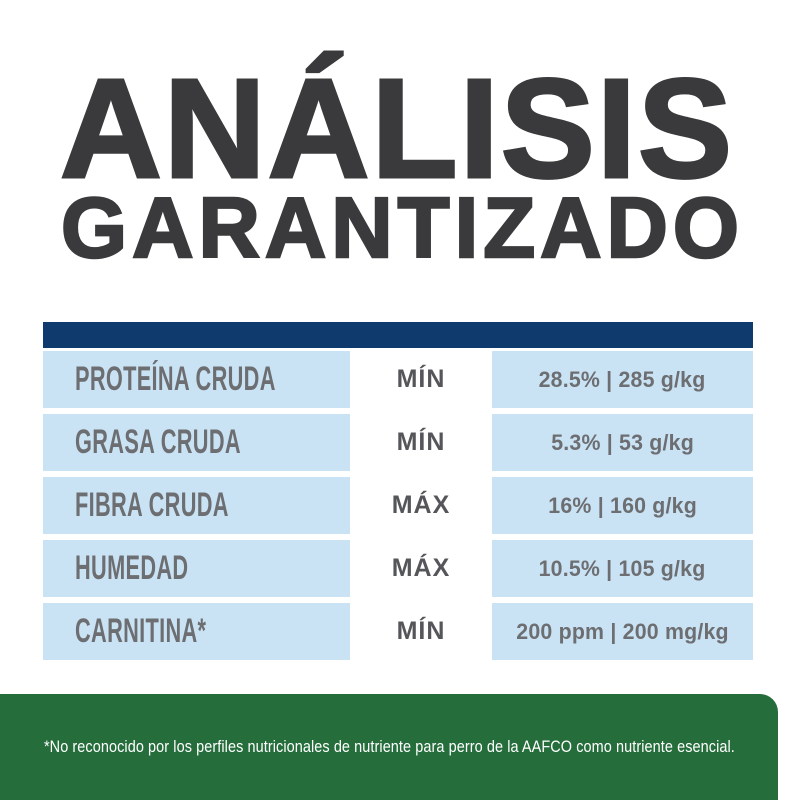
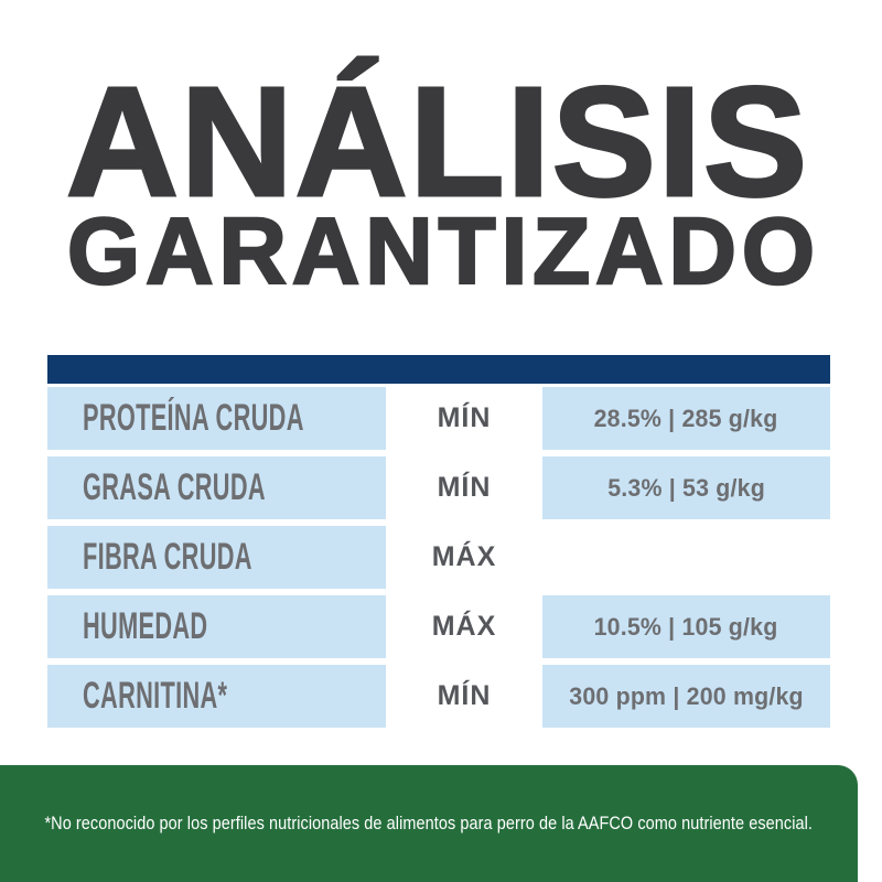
  ANÁLISIS
  GARANTIZADO
  PROTEÍNA CRUDA
  MÍN
  28.5% | 285 g/kg
  GRASA CRUDA
  MÍN
  5.3% | 53 g/kg
  FIBRA CRUDA
  MÁX
- 16% | 160 g/kg
  HUMEDAD
  MÁX
  10.5% | 105 g/kg
  CARNITINA*
  MÍN
- 200 ppm | 200 mg/kg
+ 300 ppm | 200 mg/kg
- *No reconocido por los perfiles nutricionales de nutriente para perro de la AAFCO como nutriente esencial.
+ *No reconocido por los perfiles nutricionales de alimentos para perro de la AAFCO como nutriente esencial.
